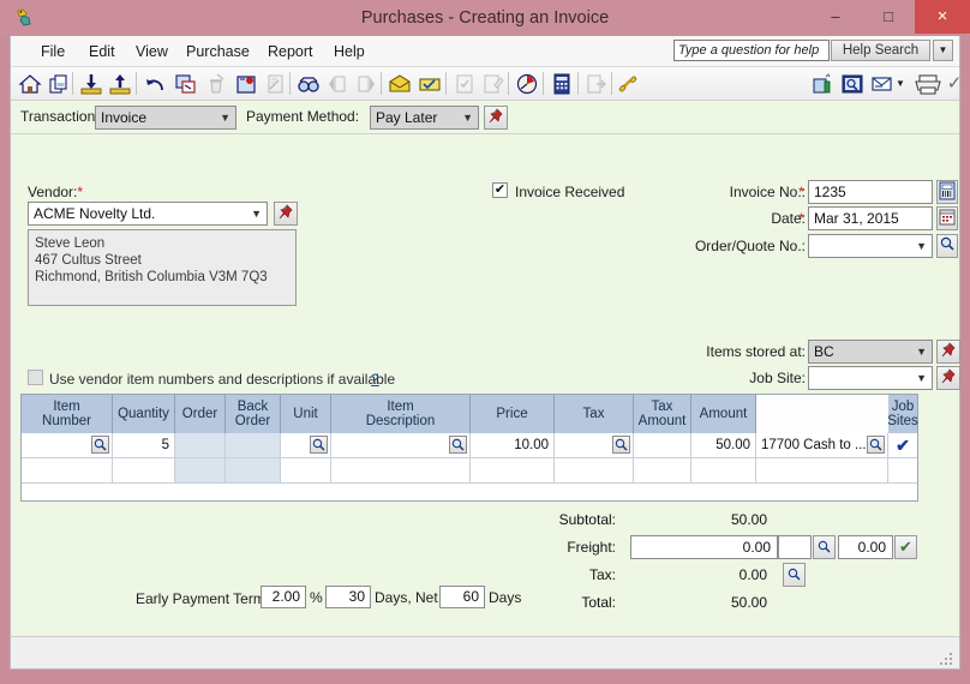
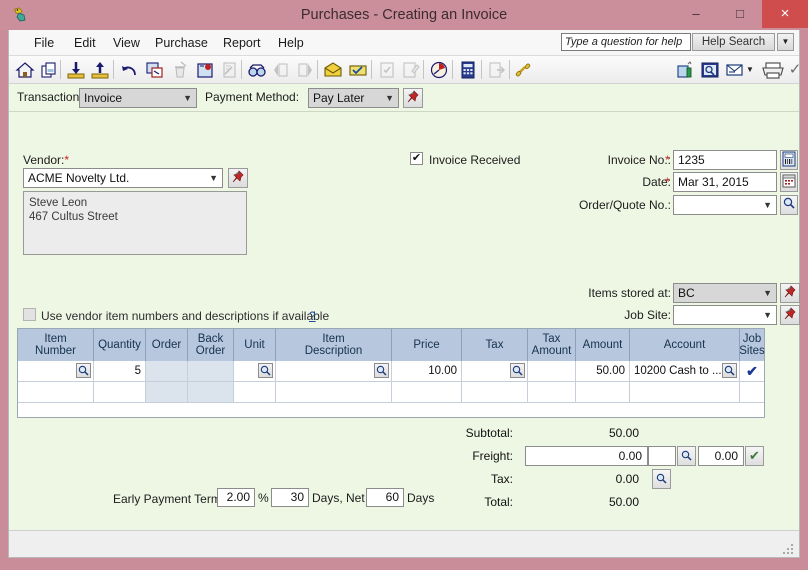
  Purchases - Creating an Invoice
  –
  □
  ×
  File
  Edit
  View
  Purchase
  Report
  Help
  Type a question for help
  Help Search
  ▼
  ▼
  ✓
  Transaction
  Invoice
  ▼
  Payment Method:
  Pay Later
  ▼
  Vendor:*
  ACME Novelty Ltd.
  ▼
  Steve Leon
  467 Cultus Street
- Richmond, British Columbia V3M 7Q3
  ✔
  Invoice Received
  Invoice No.:
  *
  1235
  Date:
  *
  Mar 31, 2015
  Order/Quote No.:
  ▼
  Items stored at:
  BC
  ▼
  Job Site:
  ▼
  Use vendor item numbers and descriptions if available
  ?
  Item
  Number
  Quantity
  Order
  Back
  Order
  Unit
  Item
  Description
  Price
  Tax
  Tax
  Amount
  Amount
+ Account
  Job
  Sites
  5
  10.00
  50.00
- 17700 Cash to ...
+ 10200 Cash to ...
  ✔
  Subtotal:
  50.00
  Freight:
  0.00
  0.00
  ✔
  Tax:
  0.00
  Total:
  50.00
  Early Payment Term
  2.00
  %
  30
  Days, Net
  60
  Days
